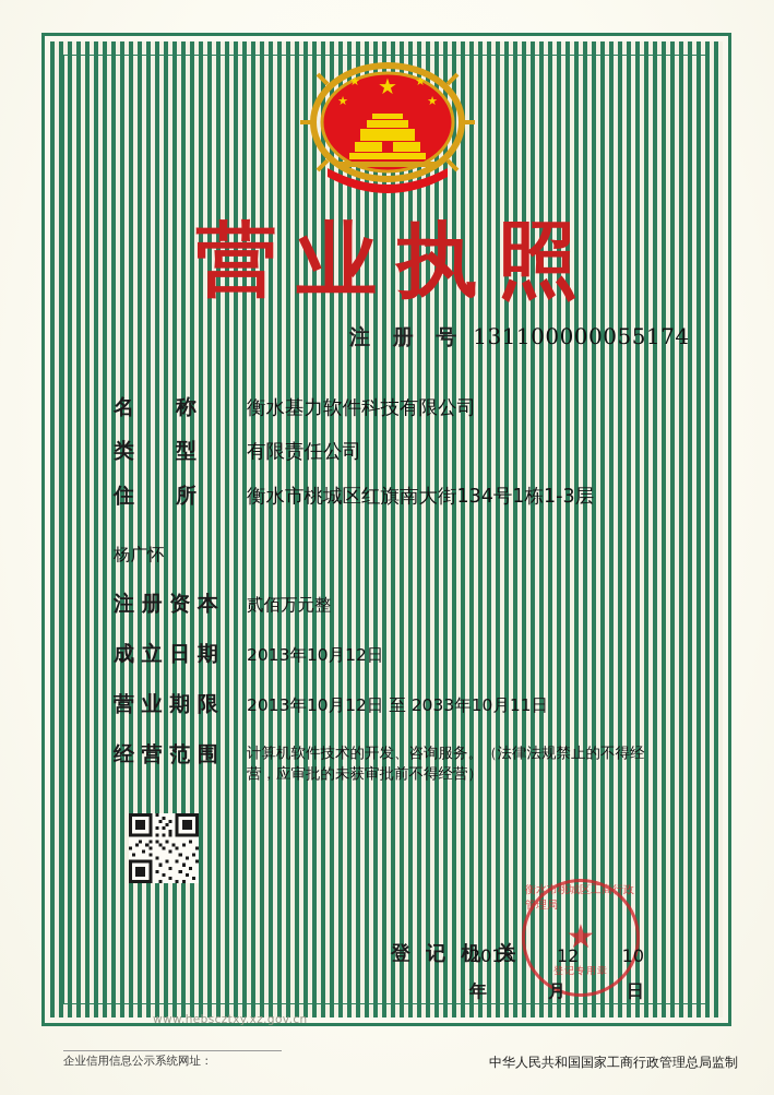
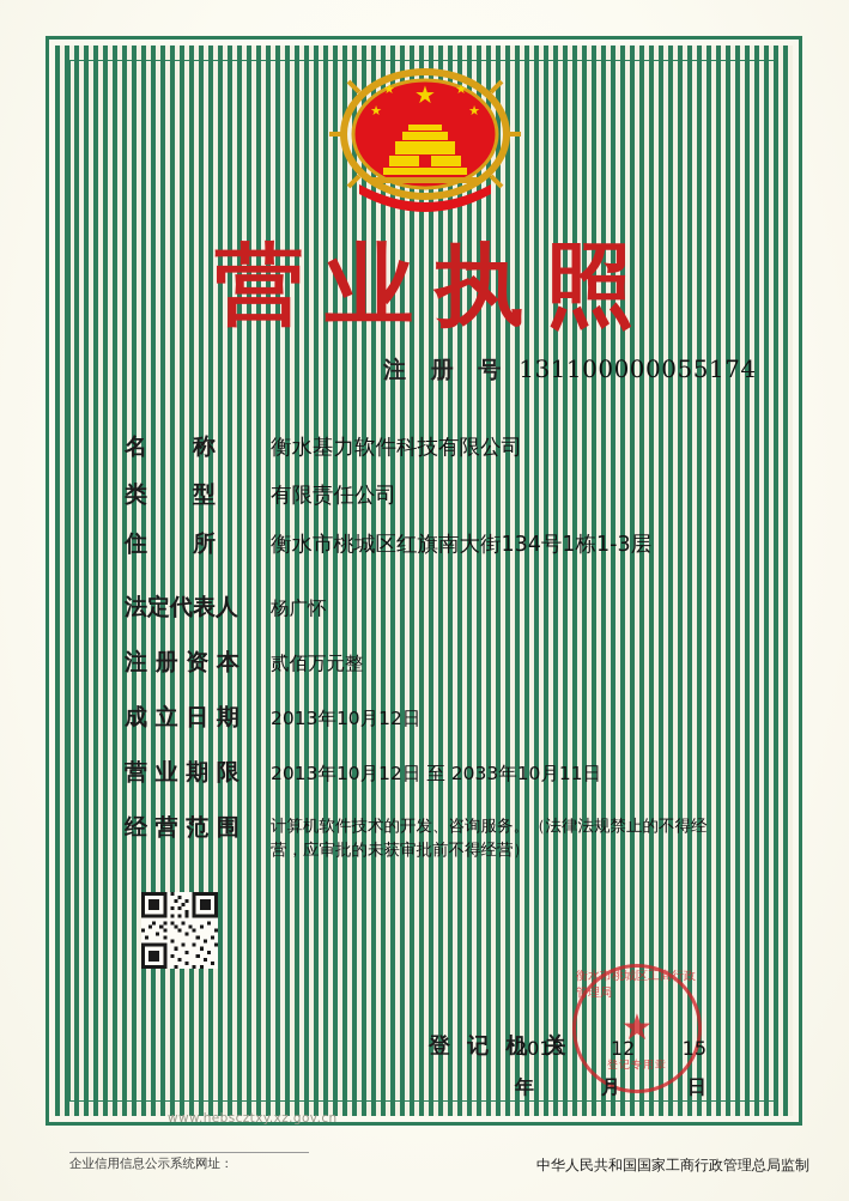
  ★
  ★
  ★
  ★
  ★
  营业执照
  注 册 号
  131100000055174
  名 称
  衡水基力软件科技有限公司
  类 型
  有限责任公司
  住 所
  衡水市桃城区红旗南大街134号1栋1-3层
+ 法定代表人
  杨广怀
  注 册 资 本
  贰佰万元整
  成 立 日 期
  2013年10月12日
  营 业 期 限
  2013年10月12日 至 2033年10月11日
  经 营 范 围
  计算机软件技术的开发、咨询服务。（法律法规禁止的不得经营，应审批的未获审批前不得经营）
  衡水市桃城区工商行政管理局
  ★
  登记专用章
  登 记 机 关
  2013
  12
- 10
+ 15
  年
  月
  日
  www.hebscztxy.xz.gov.cn
  企业信用信息公示系统网址：
  中华人民共和国国家工商行政管理总局监制
